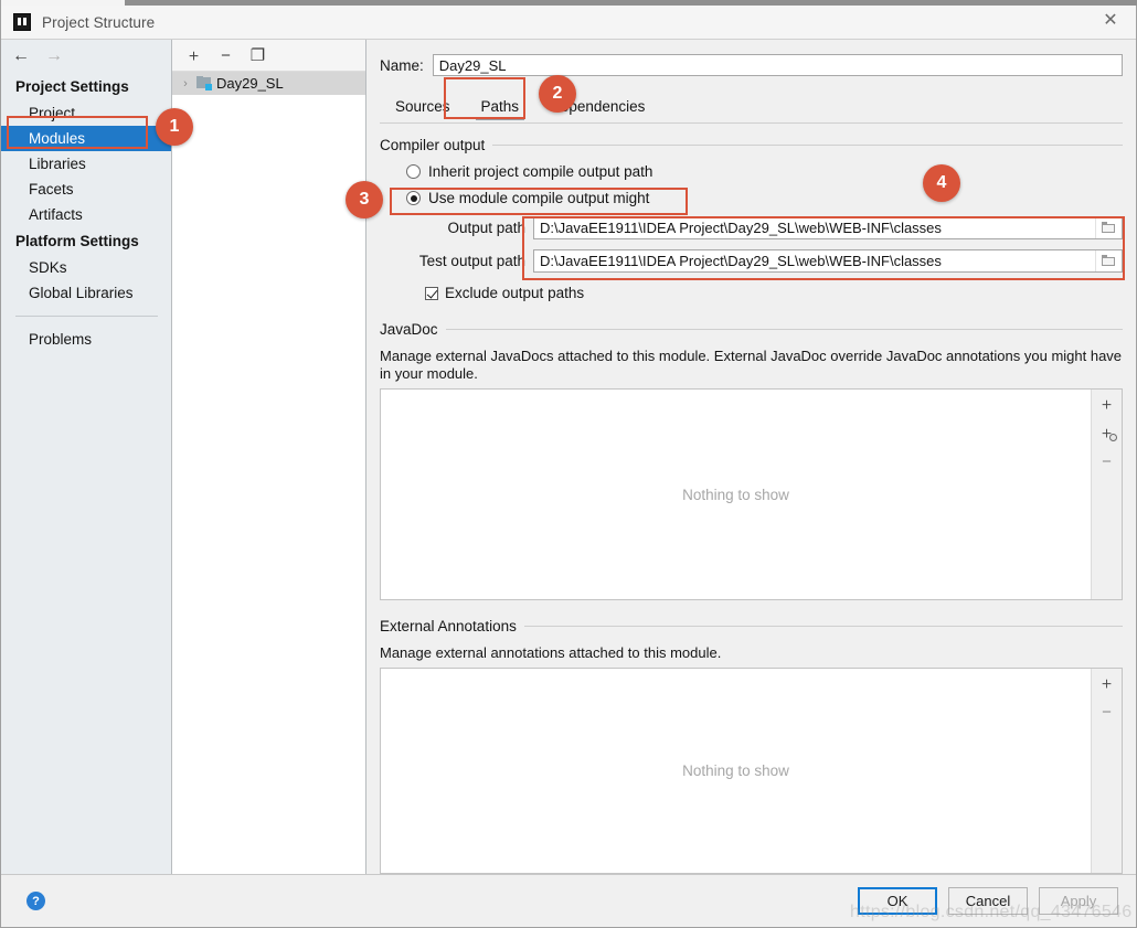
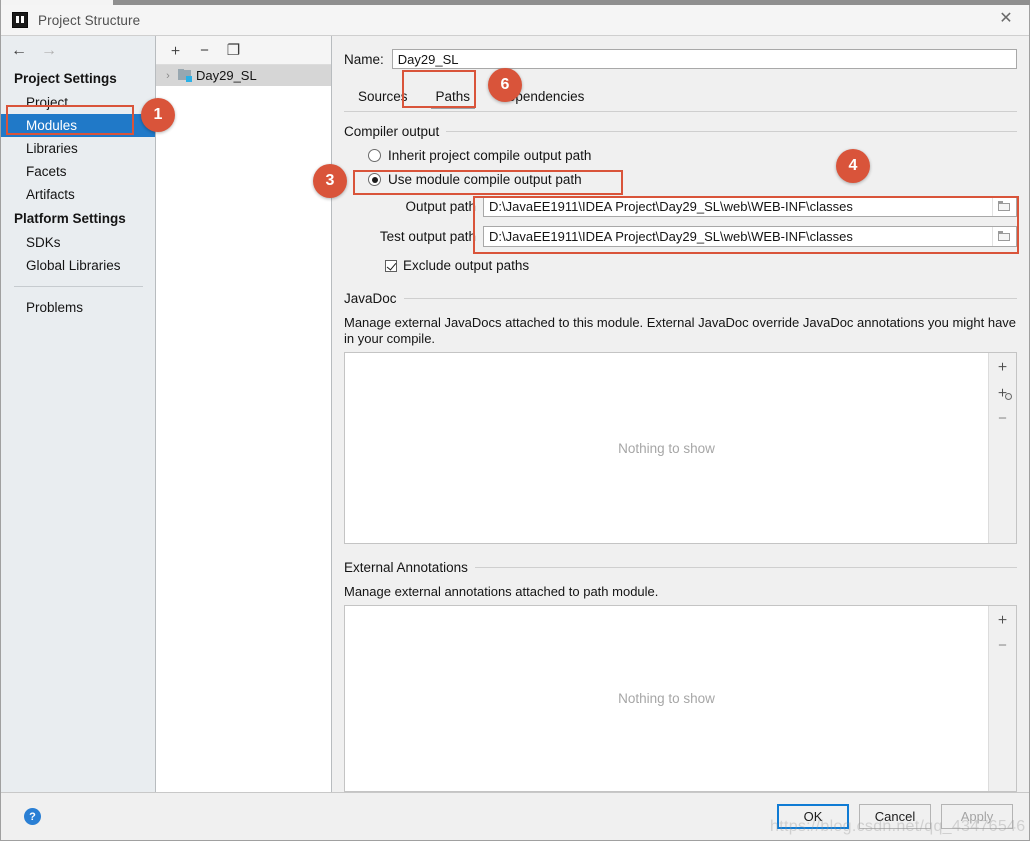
  Project Structure
  ✕
  ←
  →
  Project Settings
  Project
  Modules
  Libraries
  Facets
  Artifacts
  Platform Settings
  SDKs
  Global Libraries
  Problems
  ＋
  −
  ❐
  ›
  Day29_SL
  Name:
  Day29_SL
  Sources
  Paths
  pendencies
  Compiler output
  Inherit project compile output path
- Use module compile output might
+ Use module compile output path
  Output path
  D:\JavaEE1911\IDEA Project\Day29_SL\web\WEB-INF\classes
  Test output path
  D:\JavaEE1911\IDEA Project\Day29_SL\web\WEB-INF\classes
  Exclude output paths
  JavaDoc
- Manage external JavaDocs attached to this module. External JavaDoc override JavaDoc annotations you might have in your module.
+ Manage external JavaDocs attached to this module. External JavaDoc override JavaDoc annotations you might have in your compile.
  Nothing to show
  ＋
  ＋
  −
  External Annotations
- Manage external annotations attached to this module.
+ Manage external annotations attached to path module.
  Nothing to show
  ＋
  −
  ?
  OK
  Cancel
  Apply
  https://blog.csdn.net/qq_43476546
  1
- 2
+ 6
  3
  4
